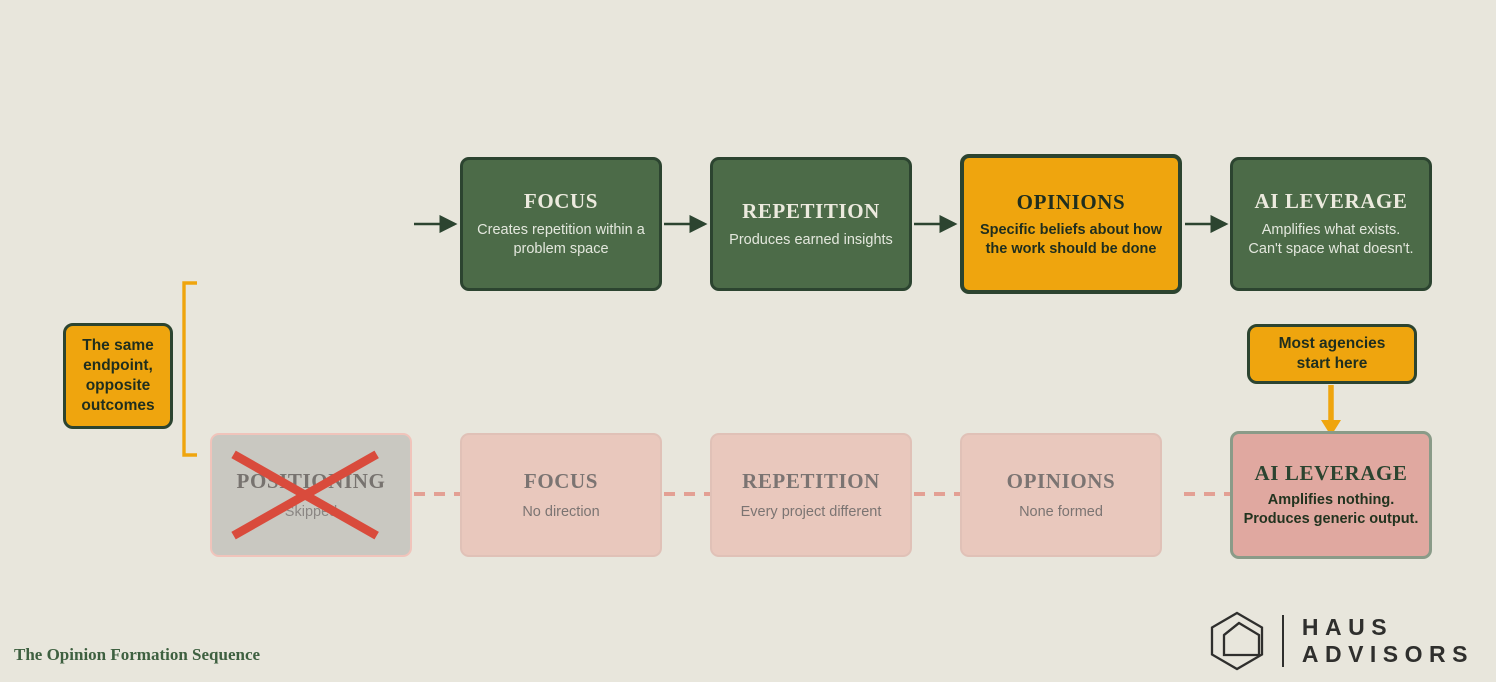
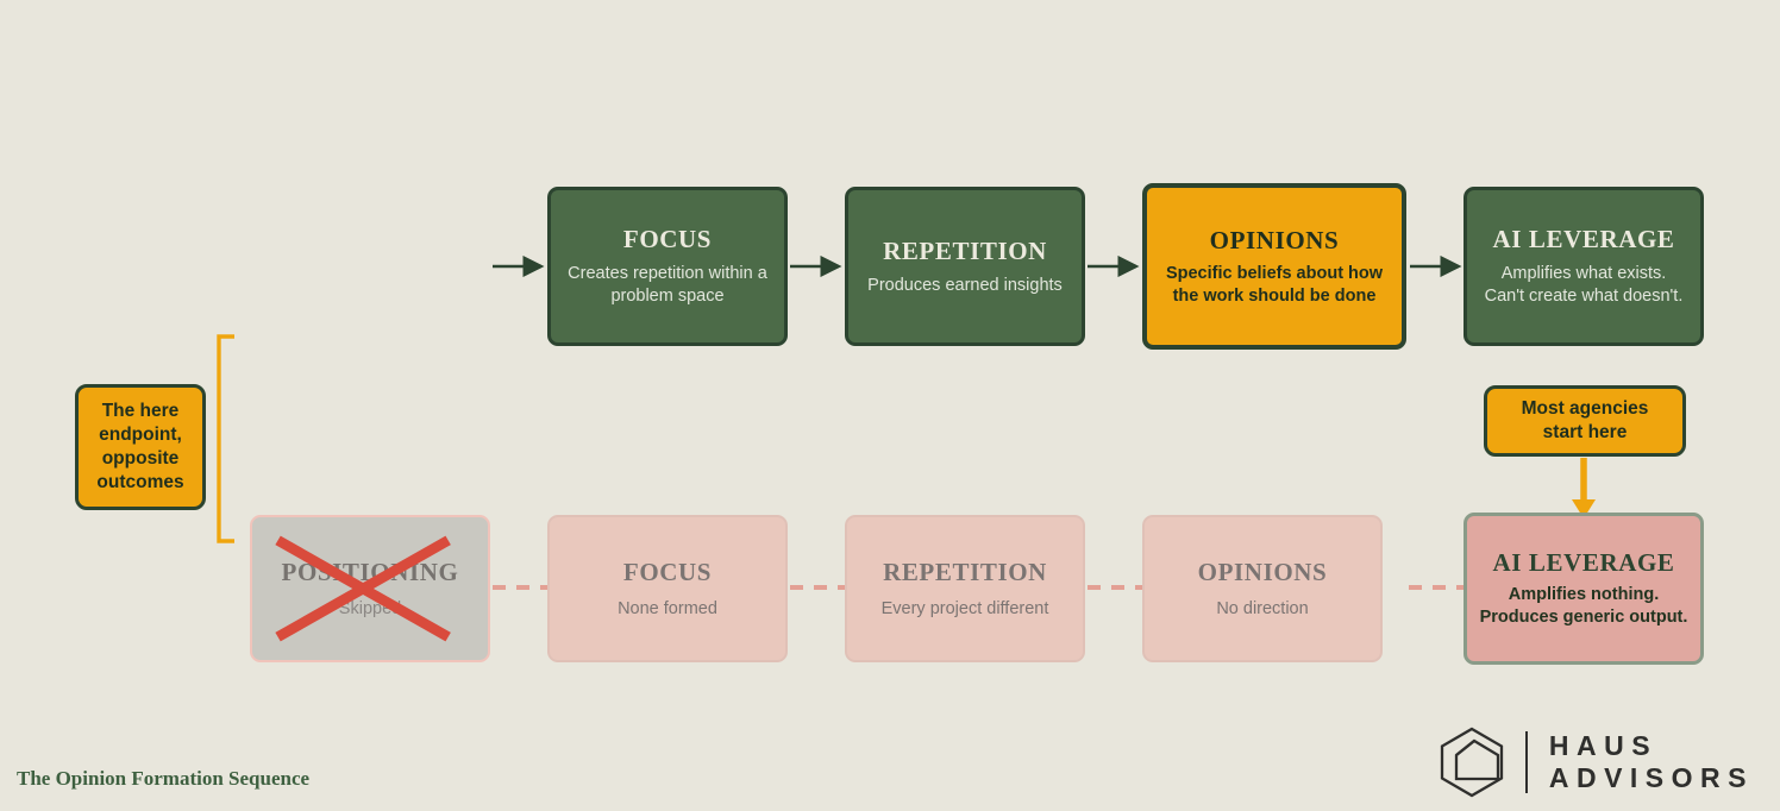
  FOCUS
  Creates repetition within a problem space
  REPETITION
  Produces earned insights
  OPINIONS
  Specific beliefs about how the work should be done
  AI LEVERAGE
- Amplifies what exists. Can't space what doesn't.
+ Amplifies what exists. Can't create what doesn't.
  POTIOING
  Skippe
  FOCUS
- No direction
+ None formed
  REPETITION
  Every project different
  OPINIONS
- None formed
+ No direction
  AI LEVERAGE
  Amplifies nothing. Produces generic output.
- The same endpoint, opposite outcomes
+ The here endpoint, opposite outcomes
  Most agencies start here
  The Opinion Formation Sequence
  HAUS
  ADVISORS
